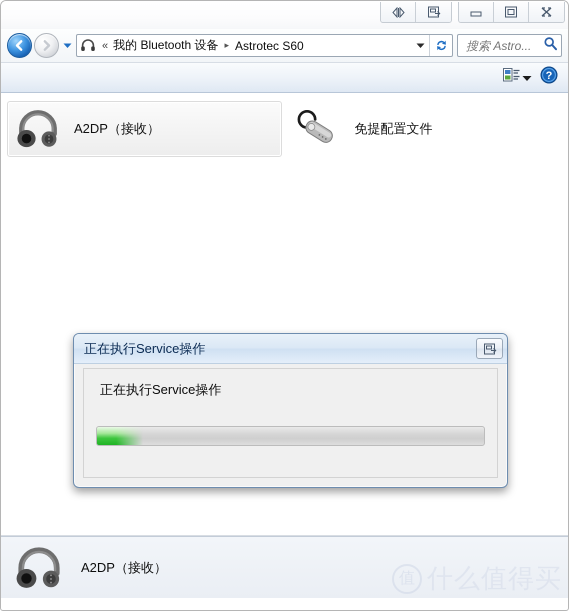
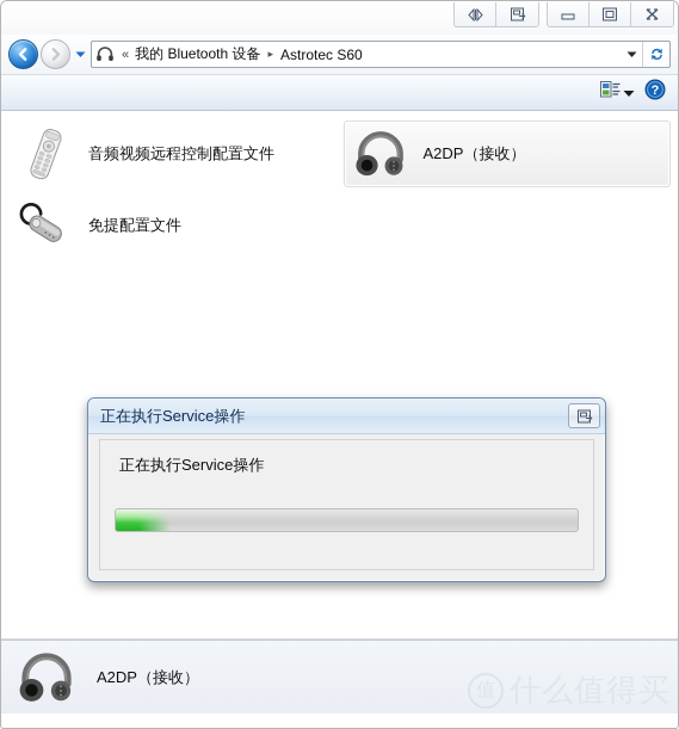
  «
  我的 Bluetooth 设备
  ▸
  Astrotec S60
- 搜索 Astro...
  ?
+ 音频视频远程控制配置文件
  A2DP（接收）
  免提配置文件
  正在执行Service操作
  正在执行Service操作
  A2DP（接收）
